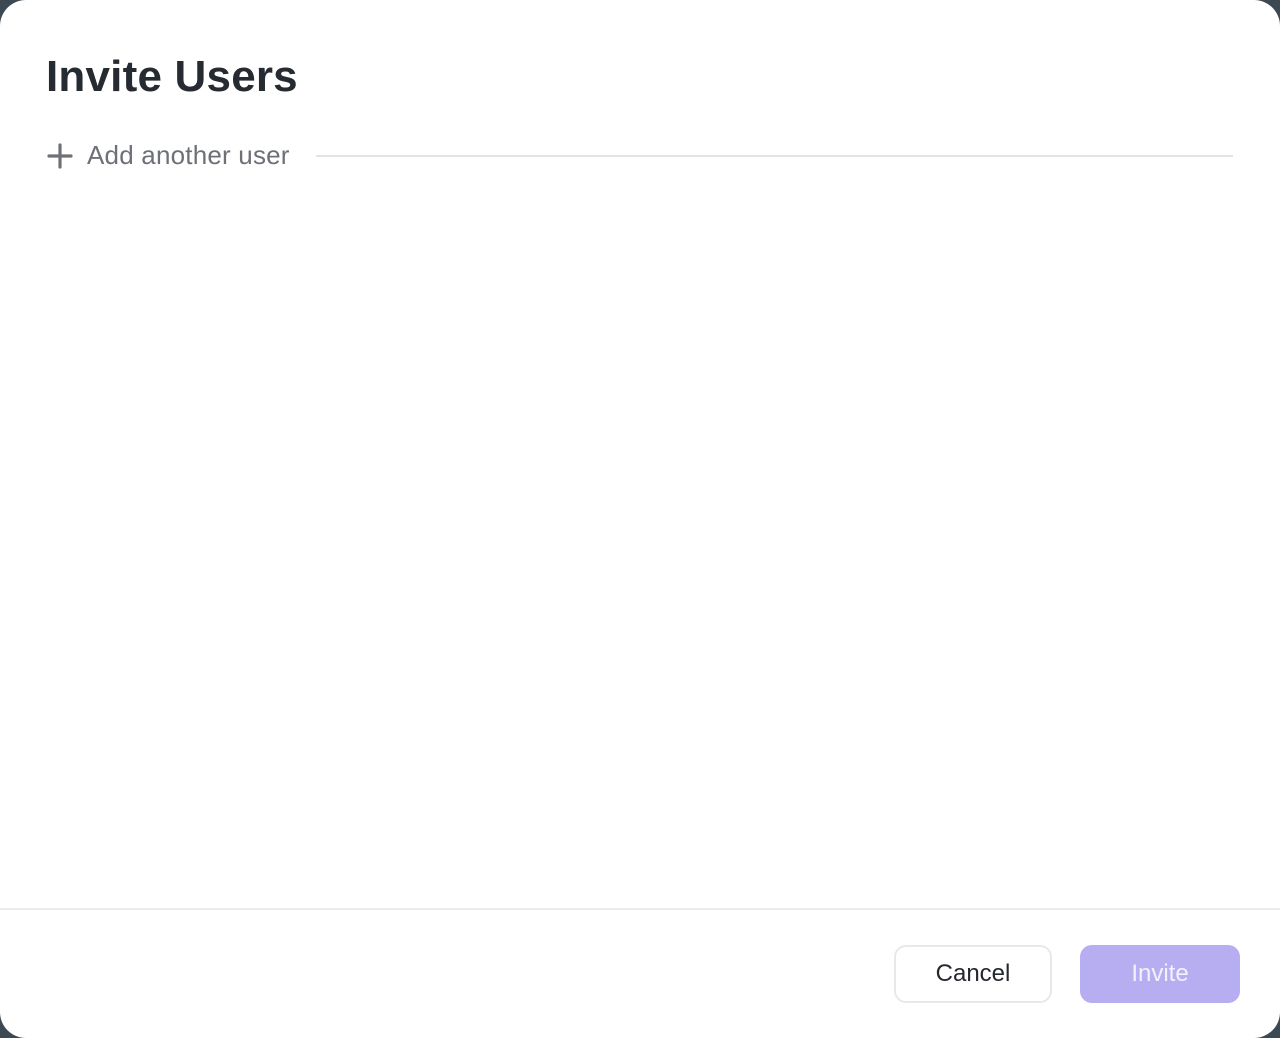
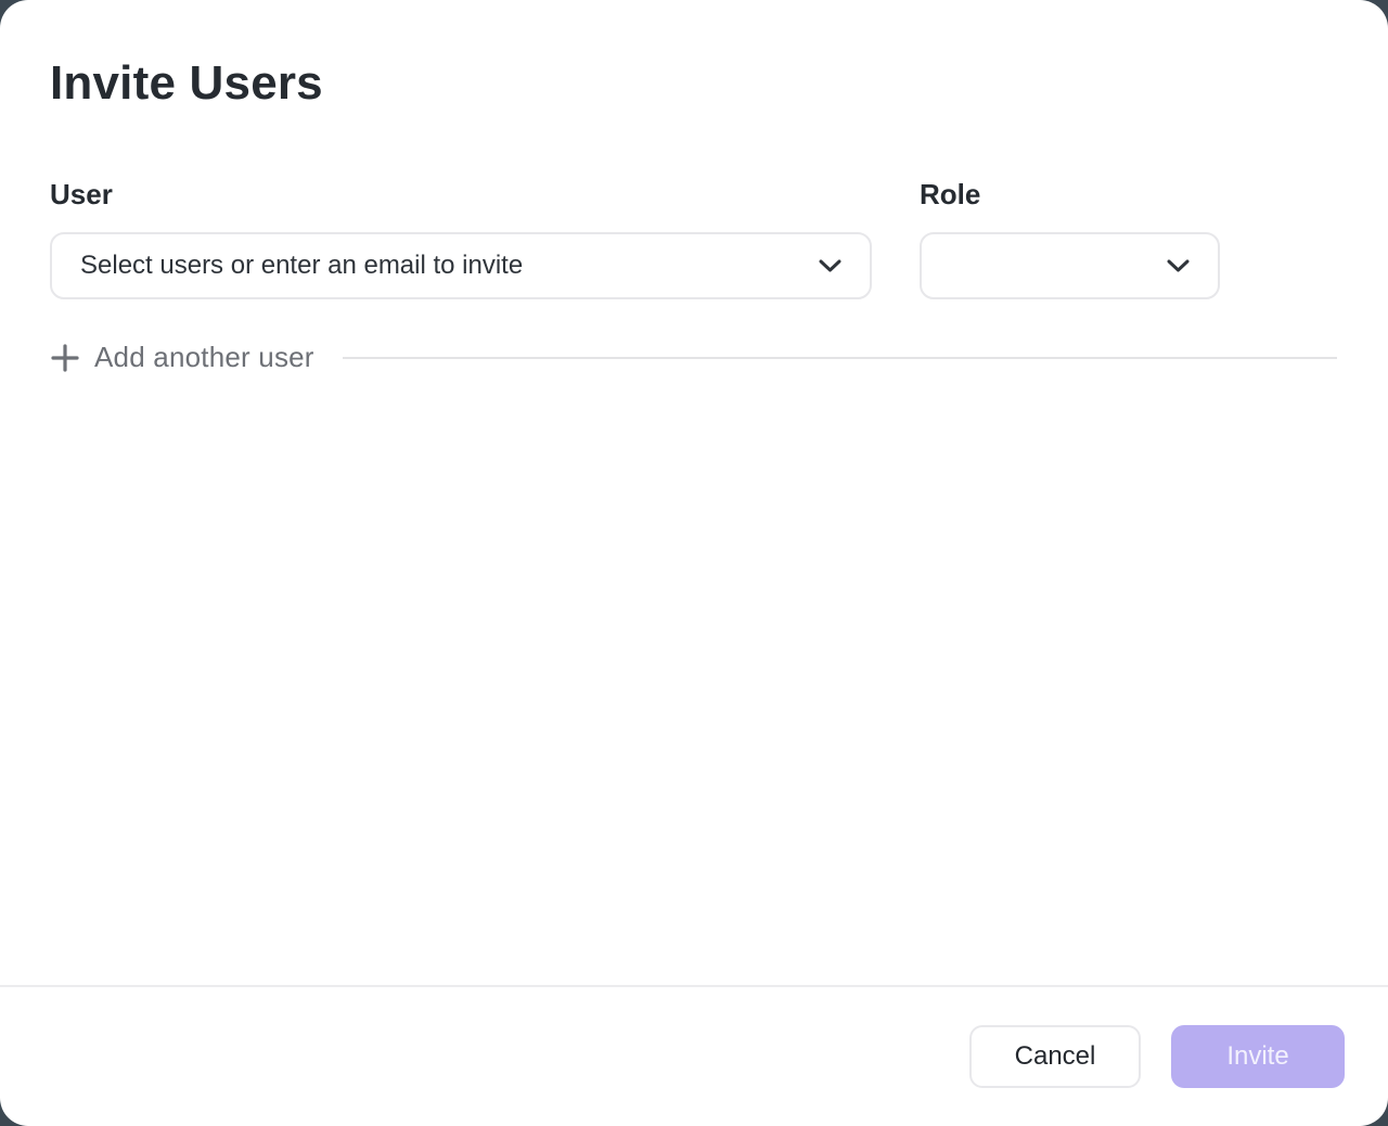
  Invite Users
+ User
+ Select users or enter an email to invite
+ Role
  Add another user
  Cancel
  Invite
